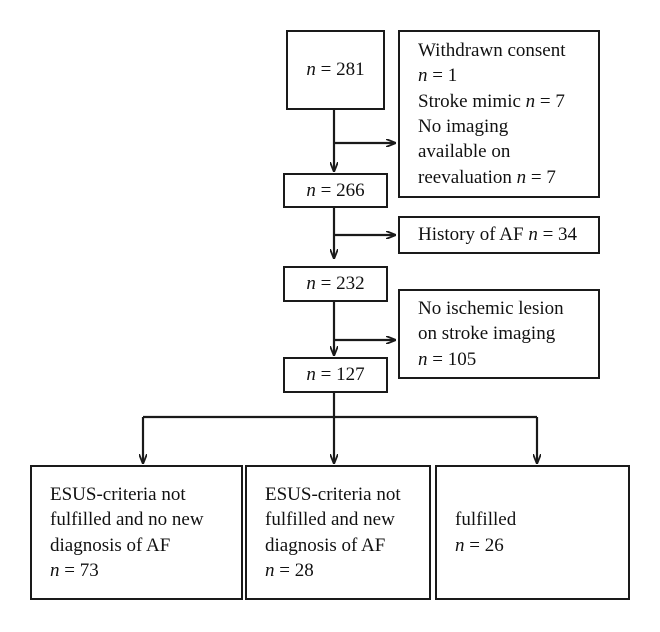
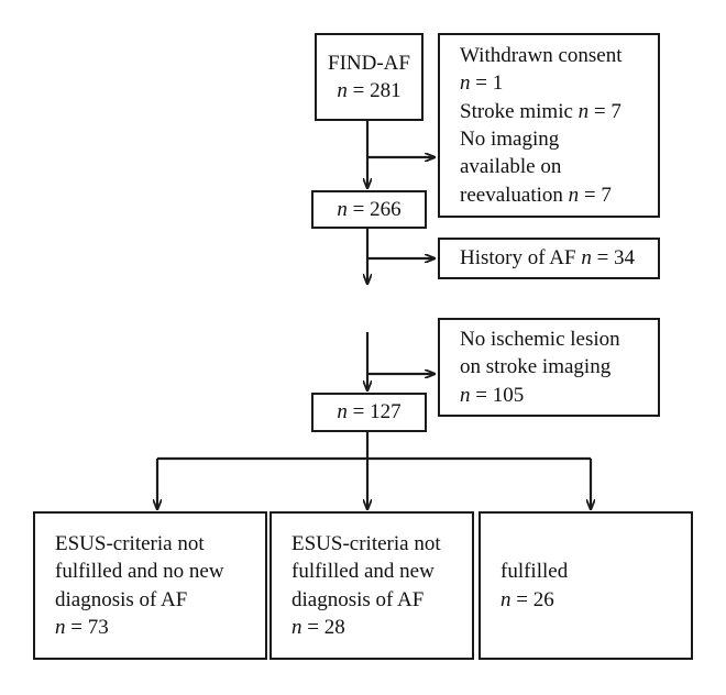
+ FIND-AF
  n = 281
  Withdrawn consent
  n = 1
  Stroke mimic n = 7
  No imaging
  available on
  reevaluation n = 7
  n = 266
  History of AF n = 34
- n = 232
  No ischemic lesion
  on stroke imaging
  n = 105
  n = 127
  ESUS-criteria not
  fulfilled and no new
  diagnosis of AF
  n = 73
  ESUS-criteria not
  fulfilled and new
  diagnosis of AF
  n = 28
  fulfilled
  n = 26
